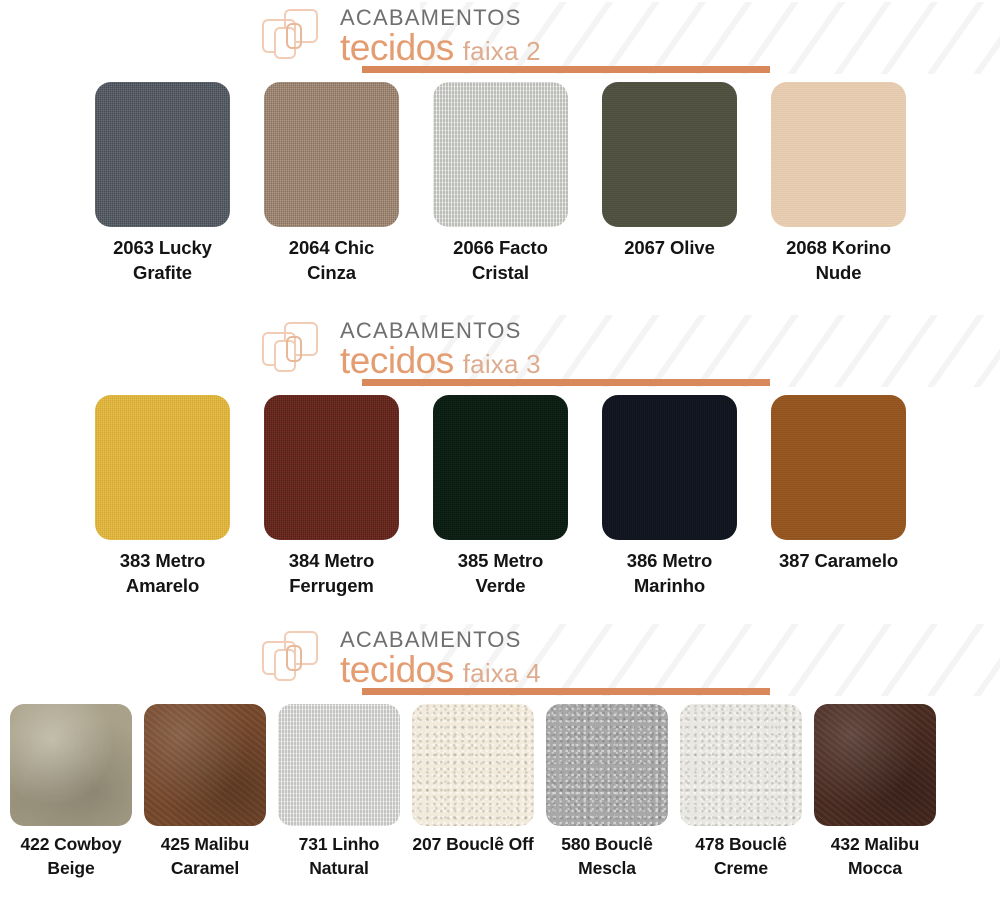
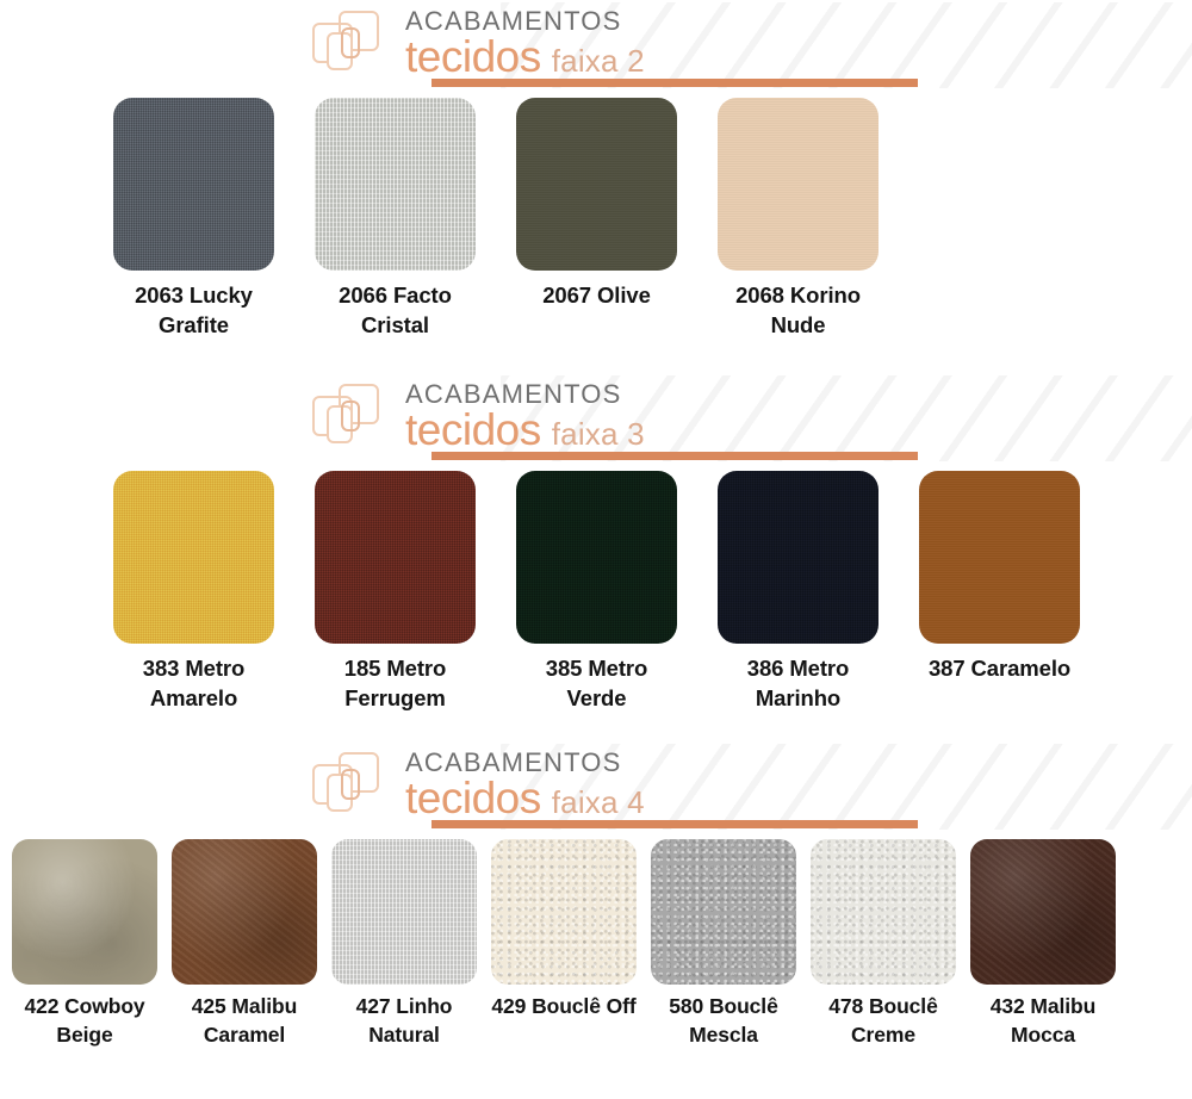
  ACABAMENTOS
  tecidos
  faixa 2
  2063 Lucky Grafite
- 2064 Chic Cinza
  2066 Facto Cristal
  2067 Olive
  2068 Korino Nude
  ACABAMENTOS
  tecidos
  faixa 3
  383 Metro Amarelo
- 384 Metro Ferrugem
+ 185 Metro Ferrugem
  385 Metro Verde
  386 Metro Marinho
  387 Caramelo
  ACABAMENTOS
  tecidos
  faixa 4
  422 Cowboy Beige
  425 Malibu Caramel
- 731 Linho Natural
+ 427 Linho Natural
- 207 Bouclê Off
+ 429 Bouclê Off
  580 Bouclê Mescla
  478 Bouclê Creme
  432 Malibu Mocca
